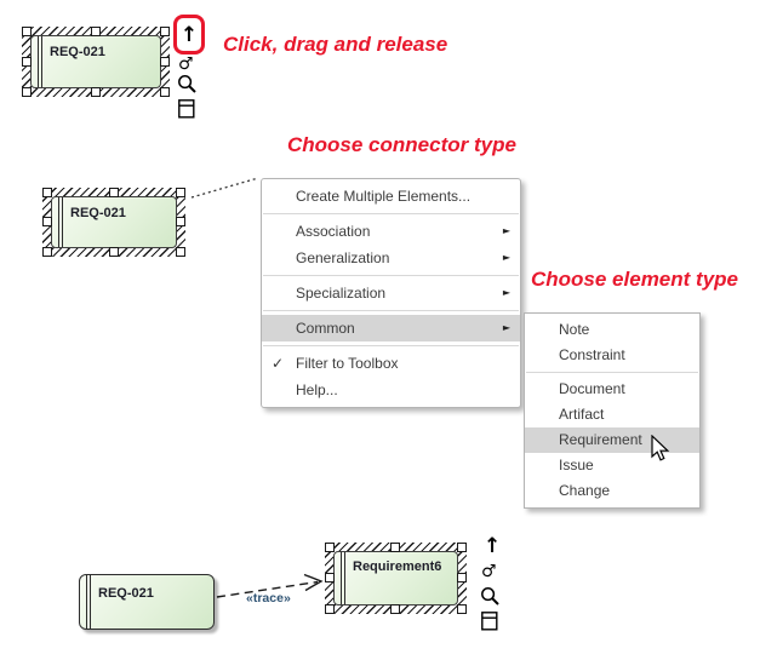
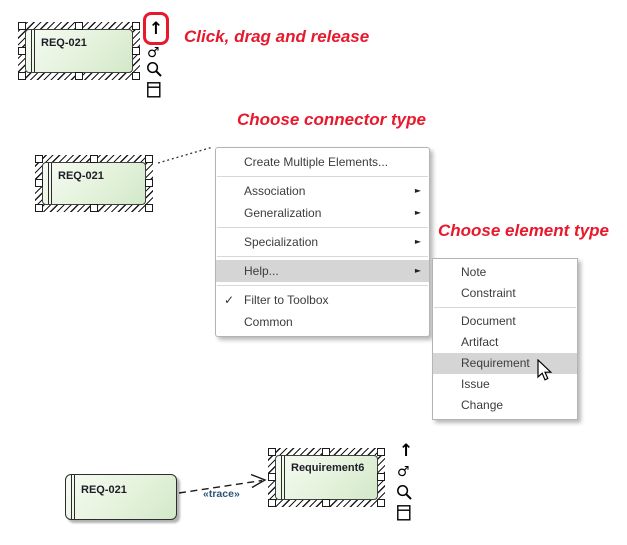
  REQ-021
  ↑
  ♂
  Click, drag and release
  Choose connector type
  REQ-021
  Create Multiple Elements...
  Association
  ►
  Generalization
  ►
  Specialization
  ►
- Common
+ Help...
  ►
  ✓
  Filter to Toolbox
- Help...
+ Common
  Choose element type
  Note
  Constraint
  Document
  Artifact
  Requirement
  Issue
  Change
  REQ-021
  «trace»
  Requirement6
  ↑
  ♂
